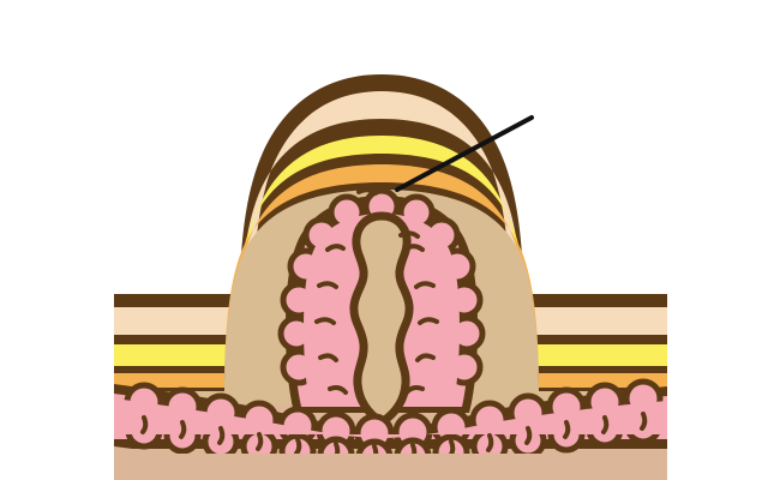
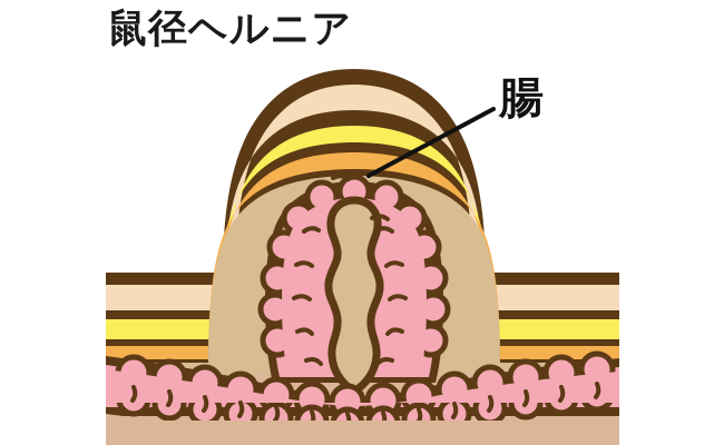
+ 鼠径ヘルニア
+ 腸
